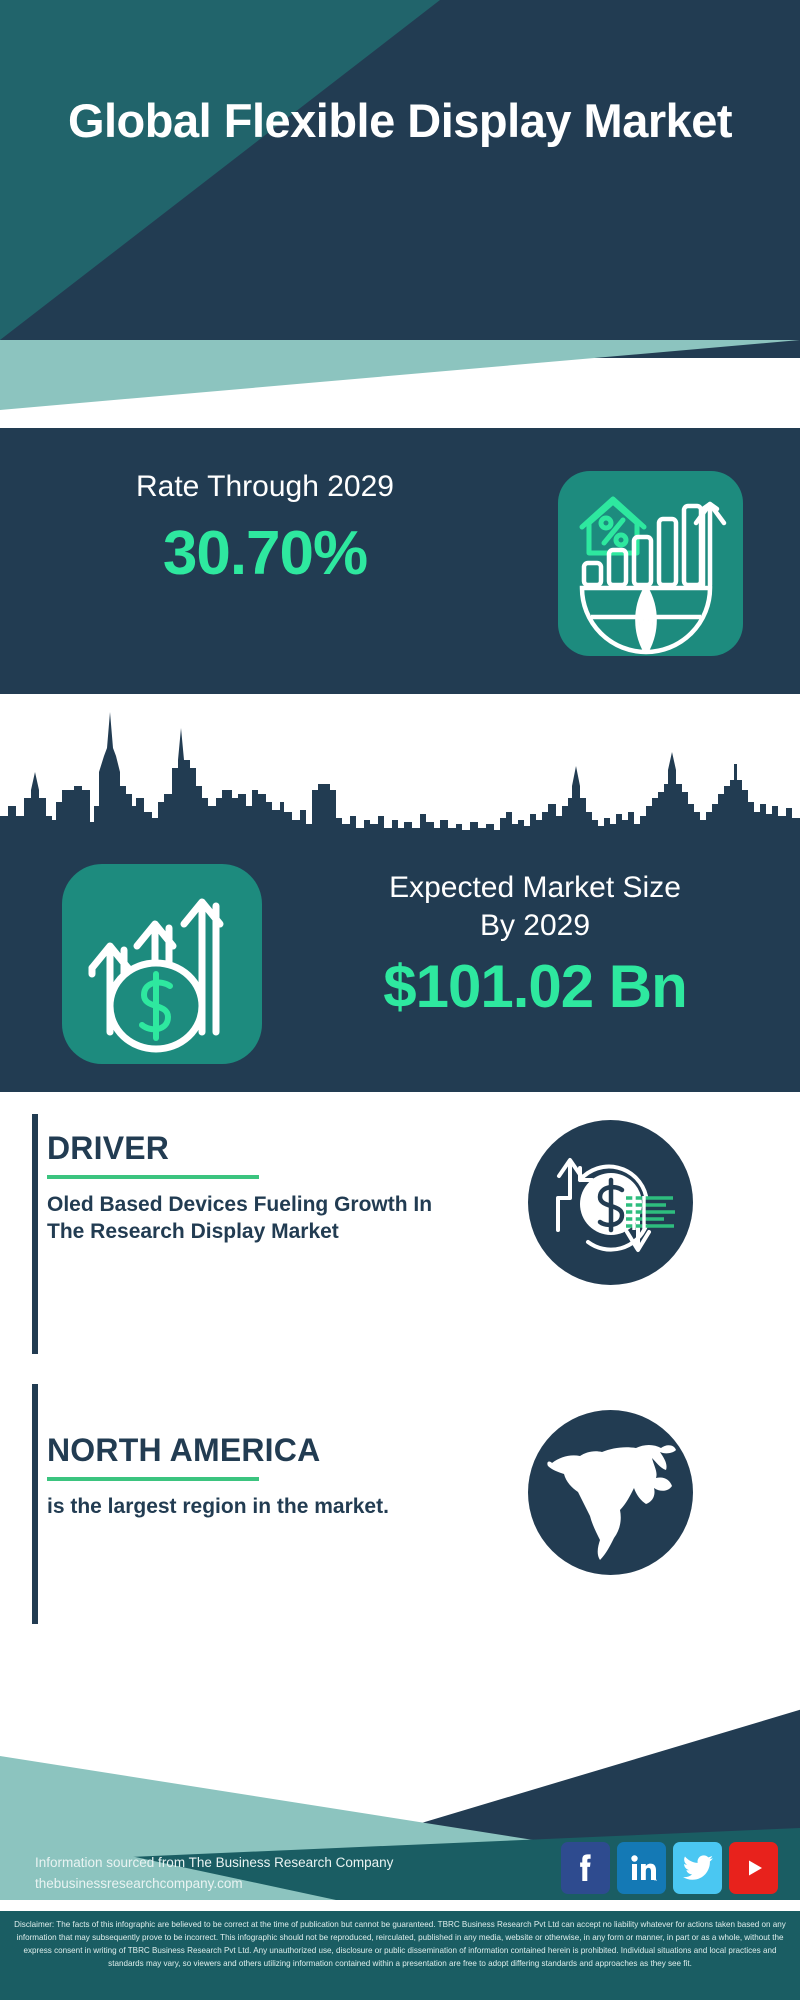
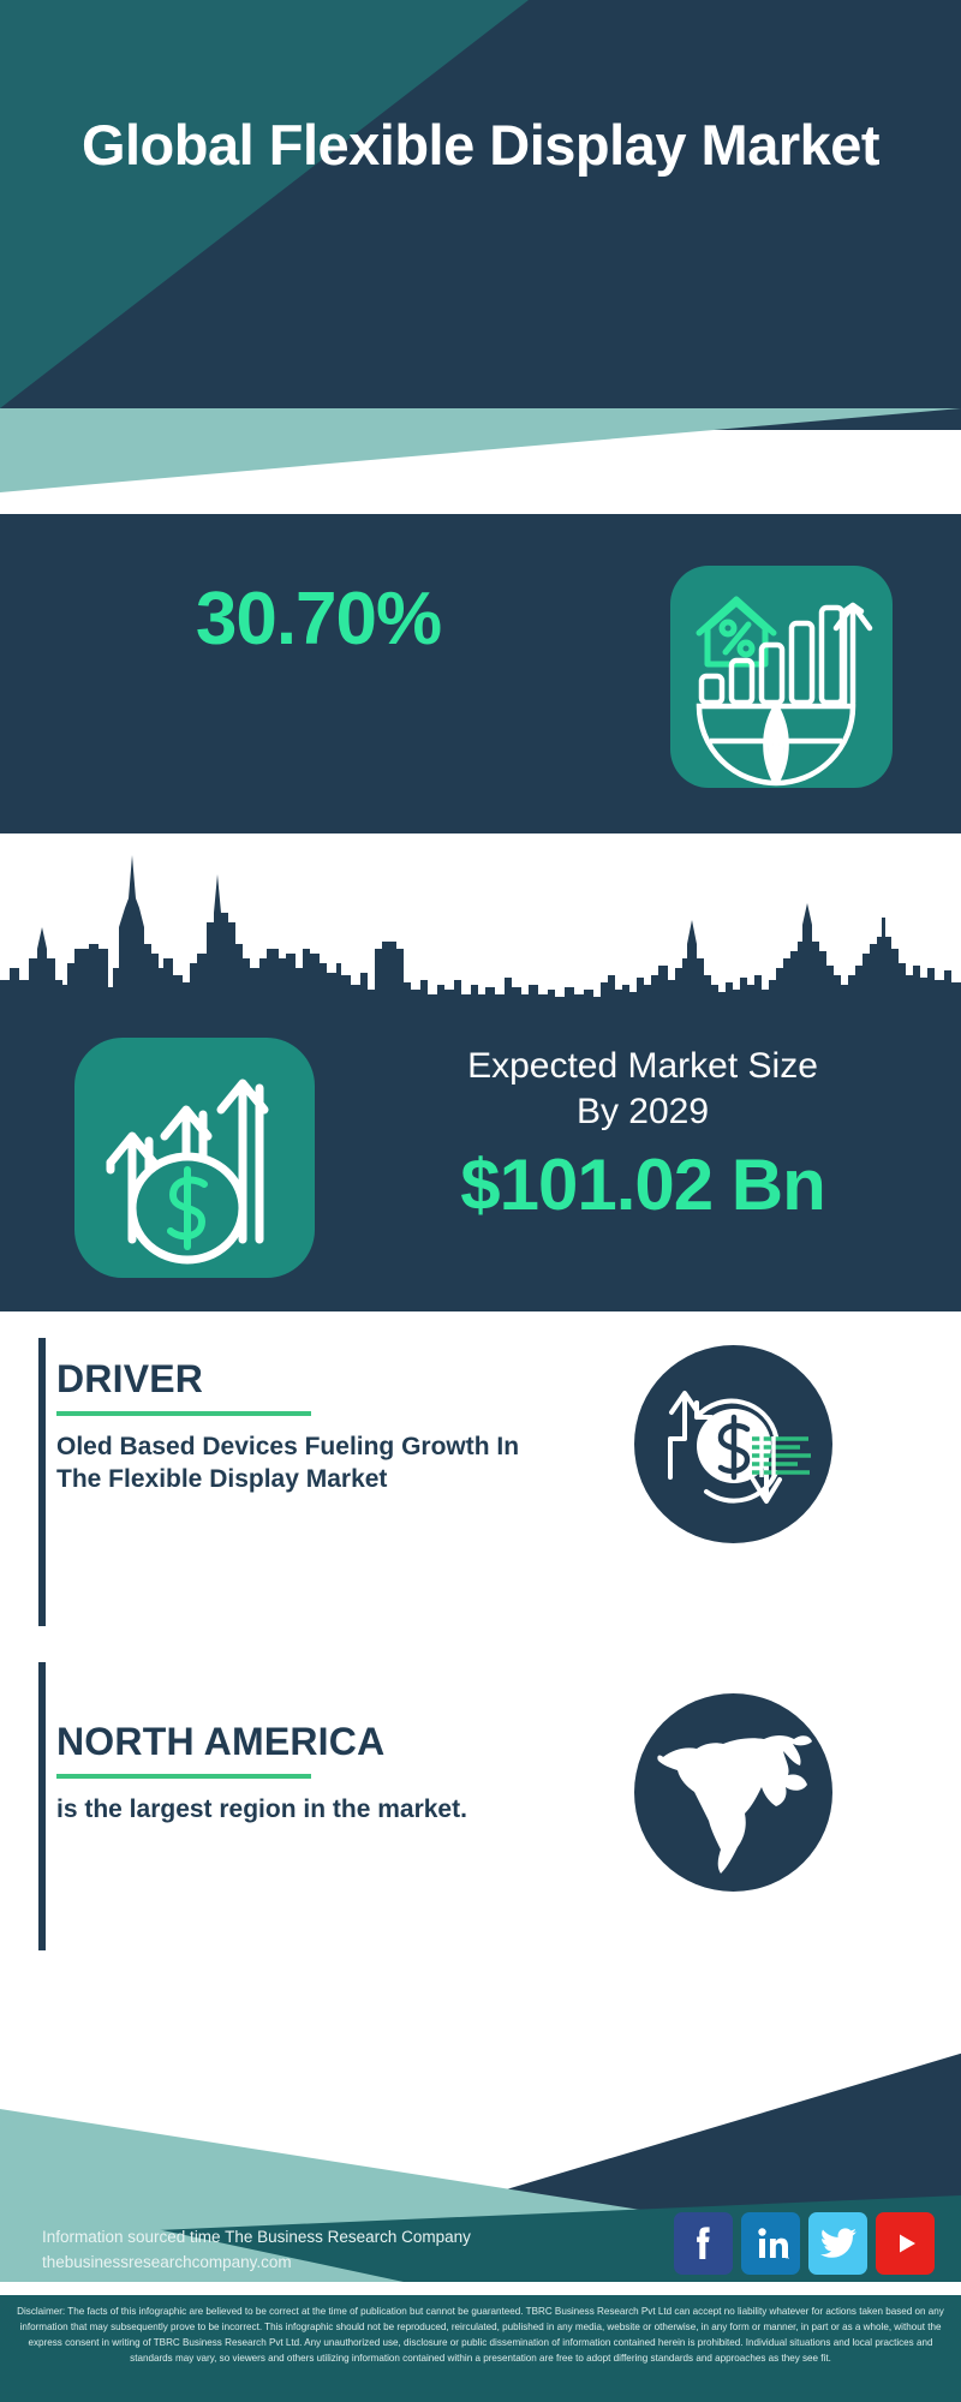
  Global Flexible Display Market
- Rate Through 2029
  30.70%
  Expected Market Size
  By 2029
  $101.02 Bn
  DRIVER
- Oled Based Devices Fueling Growth In The Research Display Market
+ Oled Based Devices Fueling Growth In The Flexible Display Market
  NORTH AMERICA
  is the largest region in the market.
- Information sourced from The Business Research Company
+ Information sourced time The Business Research Company
  thebusinessresearchcompany.com
  Disclaimer: The facts of this infographic are believed to be correct at the time of publication but cannot be guaranteed. TBRC Business Research Pvt Ltd can accept no liability whatever for actions taken based on any information that may subsequently prove to be incorrect. This infographic should not be reproduced, reirculated, published in any media, website or otherwise, in any form or manner, in part or as a whole, without the express consent in writing of TBRC Business Research Pvt Ltd. Any unauthorized use, disclosure or public dissemination of information contained herein is prohibited. Individual situations and local practices and standards may vary, so viewers and others utilizing information contained within a presentation are free to adopt differing standards and approaches as they see fit.
